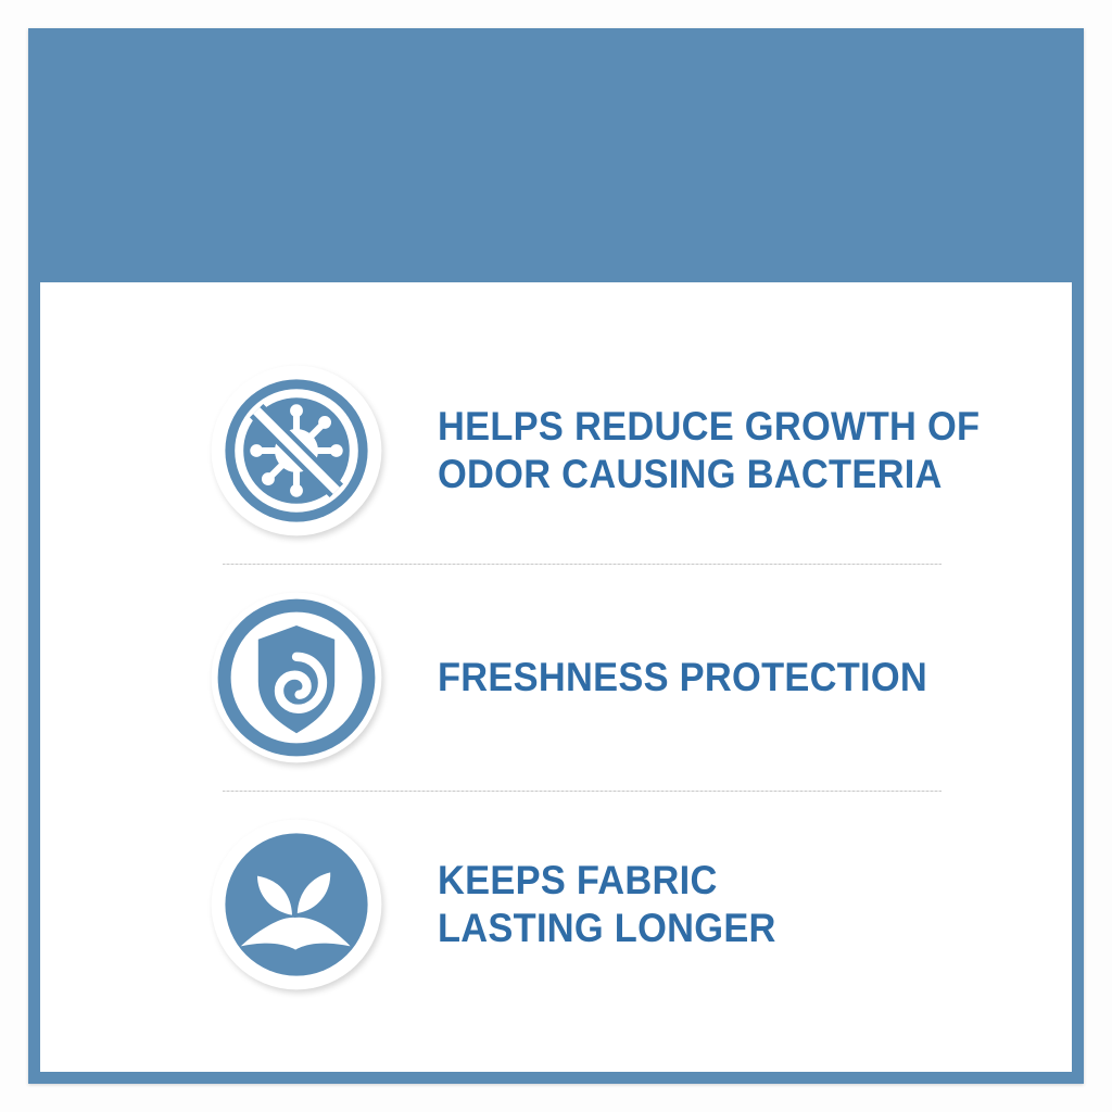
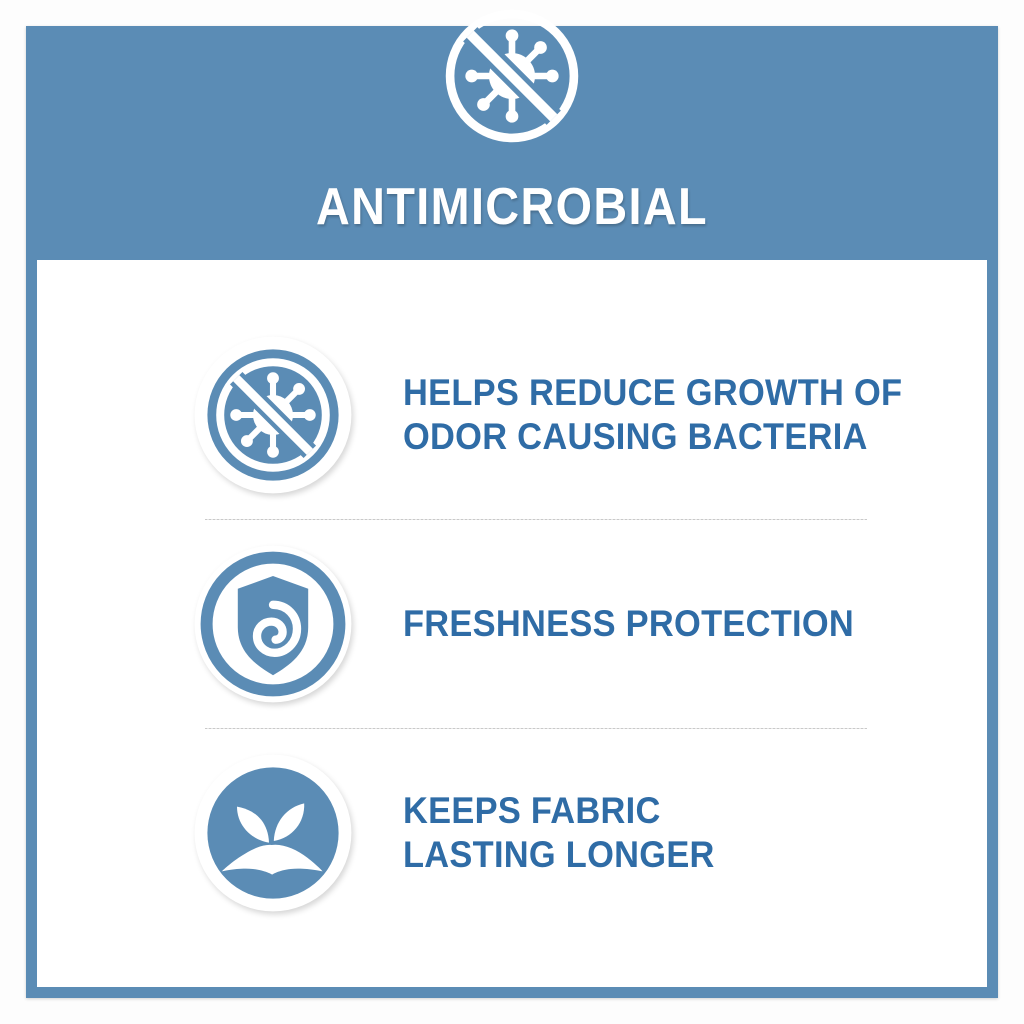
+ ANTIMICROBIAL
  HELPS REDUCE GROWTH OF
  ODOR CAUSING BACTERIA
  FRESHNESS PROTECTION
  KEEPS FABRIC
  LASTING LONGER
